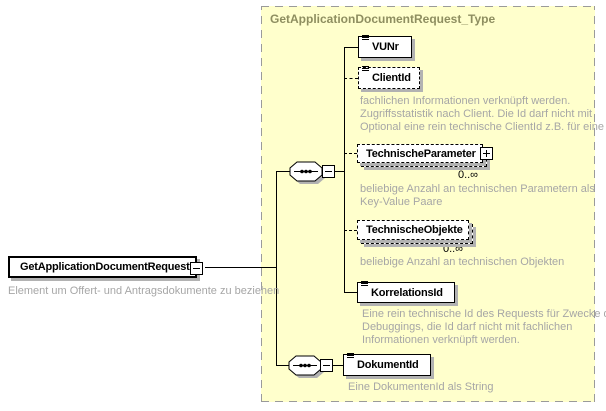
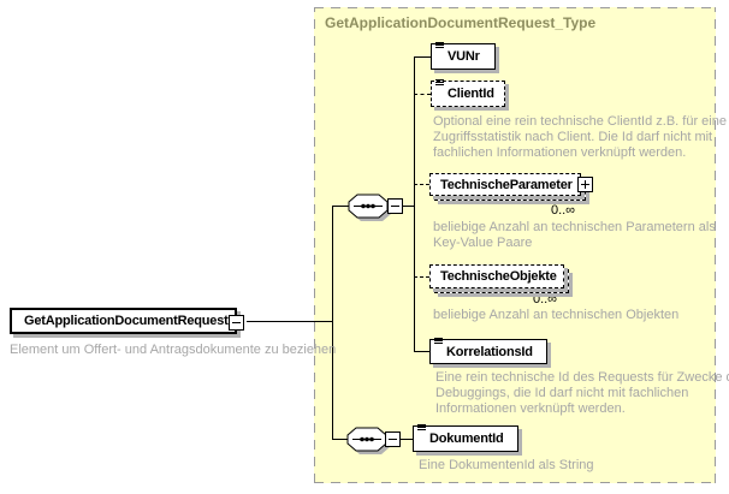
  GetApplicationDocumentRequest_Type
  GetApplicationDocumentRequest
  Element um Offert- und Antragsdokumente zu beziehen
  VUNr
  ClientId
- fachlichen Informationen verknüpft werden.
+ Optional eine rein technische ClientId z.B. für eine
  Zugriffsstatistik nach Client. Die Id darf nicht mit
- Optional eine rein technische ClientId z.B. für eine
+ fachlichen Informationen verknüpft werden.
  TechnischeParameter
  0..∞
  beliebige Anzahl an technischen Parametern als
  Key-Value Paare
  TechnischeObjekte
  0..∞
  beliebige Anzahl an technischen Objekten
  KorrelationsId
  Eine rein technische Id des Requests für Zwecke
  Debuggings, die Id darf nicht mit fachlichen
  Informationen verknüpft werden.
  DokumentId
  Eine DokumentenId als String
